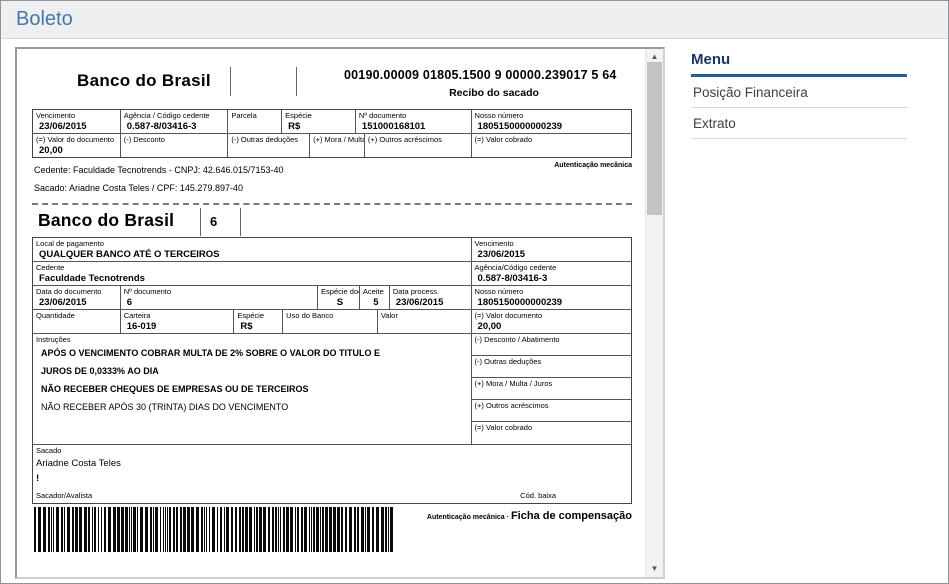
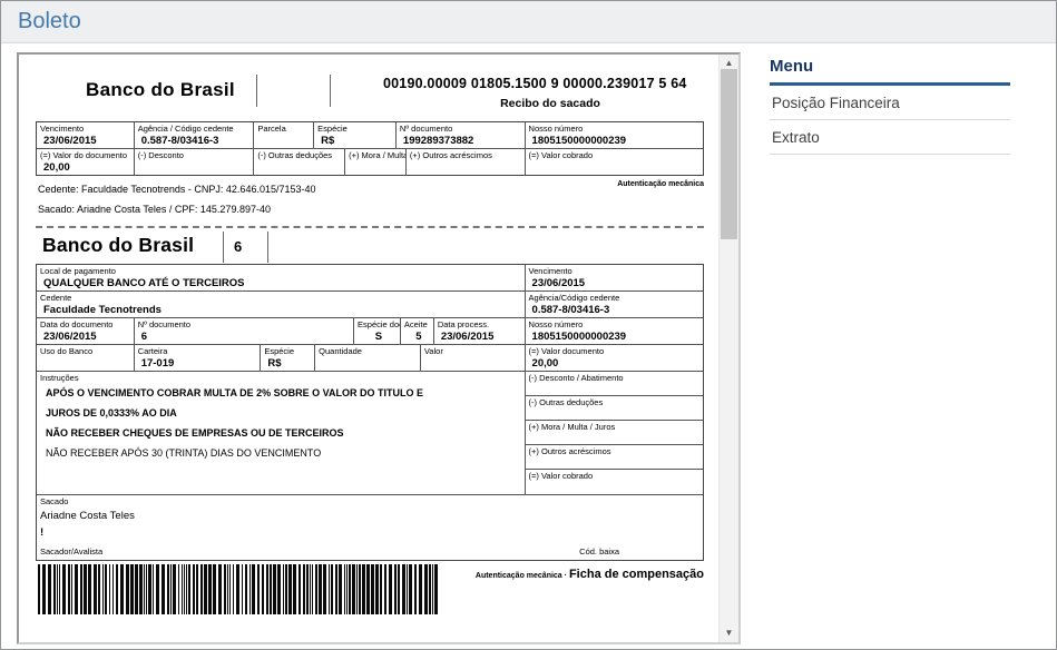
  Boleto
  Banco do Brasil
  00190.00009 01805.1500 9 00000.239017 5 64
  Recibo do sacado
  Vencimento
  23/06/2015
  Agência / Código cedente
  0.587-8/03416-3
  Parcela
  Espécie
  R$
  Nº documento
- 151000168101
+ 199289373882
  Nosso número
  1805150000000239
  (=) Valor do documento
  20,00
  (-) Desconto
  (-) Outras deduções
  (+) Outros acréscimos
  (=) Valor cobrado
  Cedente: Faculdade Tecnotrends - CNPJ: 42.646.015/7153-40
  Sacado: Ariadne Costa Teles / CPF: 145.279.897-40
  Banco do Brasil
  6
  Local de pagamento
  QUALQUER BANCO ATÉ O TERCEIROS
  Vencimento
  23/06/2015
  Cedente
  Faculdade Tecnotrends
  Agência/Código cedente
  0.587-8/03416-3
  Data do documento
  23/06/2015
  Nº documento
  6
  Espécie do
  S
  Aceite
  5
  Data process.
  23/06/2015
  Nosso número
  1805150000000239
- Quantidade
+ Uso do Banco
  Carteira
- 16-019
+ 17-019
  Espécie
  R$
- Uso do Banco
+ Quantidade
  Valor
  (=) Valor documento
  20,00
  Instruções
  APÓS O VENCIMENTO COBRAR MULTA DE 2% SOBRE O VALOR DO TITULO E
  JUROS DE 0,0333% AO DIA
  NÃO RECEBER CHEQUES DE EMPRESAS OU DE TERCEIROS
  NÃO RECEBER APÓS 30 (TRINTA) DIAS DO VENCIMENTO
  (-) Desconto / Abatimento
  (-) Outras deduções
  (+) Mora / Multa / Juros
  (+) Outros acréscimos
  (=) Valor cobrado
  Sacado
  Ariadne Costa Teles
  !
  Sacador/Avalista
  Cód. baixa
  ▲
  ▼
  Menu
  Posição Financeira
  Extrato
